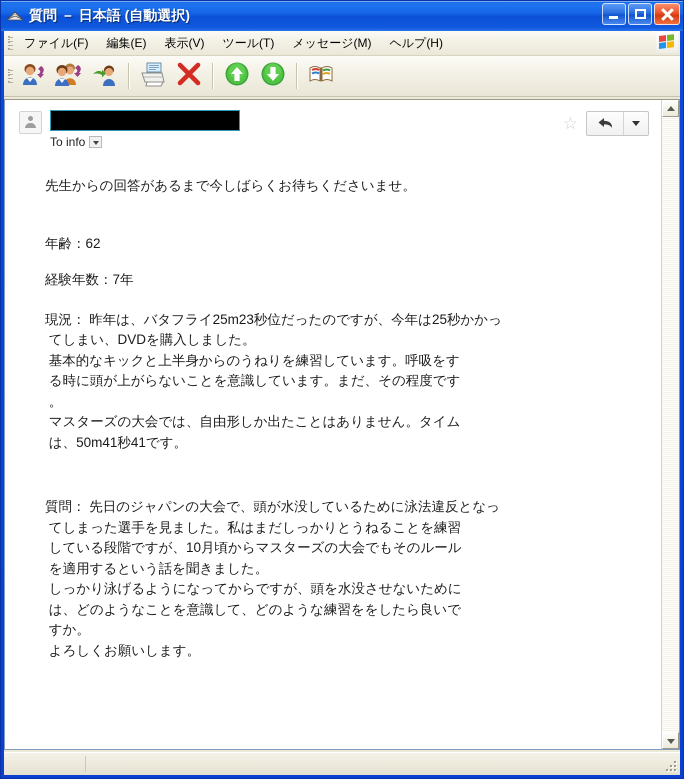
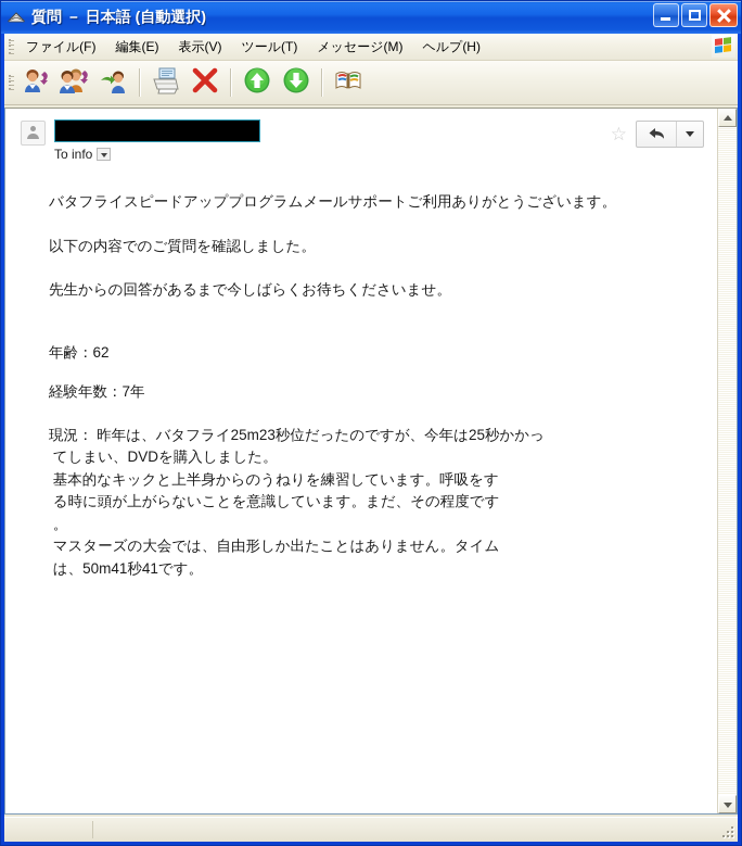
  質問 － 日本語 (自動選択)
  ファイル(F)
  編集(E)
  表示(V)
  ツール(T)
  メッセージ(M)
  ヘルプ(H)
  To info
  ☆
+ バタフライスピードアッププログラムメールサポートご利用ありがとうございます。
+ 以下の内容でのご質問を確認しました。
  先生からの回答があるまで今しばらくお待ちくださいませ。
  年齢：62
  経験年数：7年
  現況： 昨年は、バタフライ25m23秒位だったのですが、今年は25秒かかっ
  てしまい、DVDを購入しました。
  基本的なキックと上半身からのうねりを練習しています。呼吸をす
  る時に頭が上がらないことを意識しています。まだ、その程度です
  。
  マスターズの大会では、自由形しか出たことはありません。タイム
  は、50m41秒41です。
- 質問： 先日のジャパンの大会で、頭が水没しているために泳法違反となっ
- てしまった選手を見ました。私はまだしっかりとうねることを練習
- している段階ですが、10月頃からマスターズの大会でもそのルール
- を適用するという話を聞きました。
- しっかり泳げるようになってからですが、頭を水没させないために
- は、どのようなことを意識して、どのような練習ををしたら良いで
- すか。
- よろしくお願いします。
